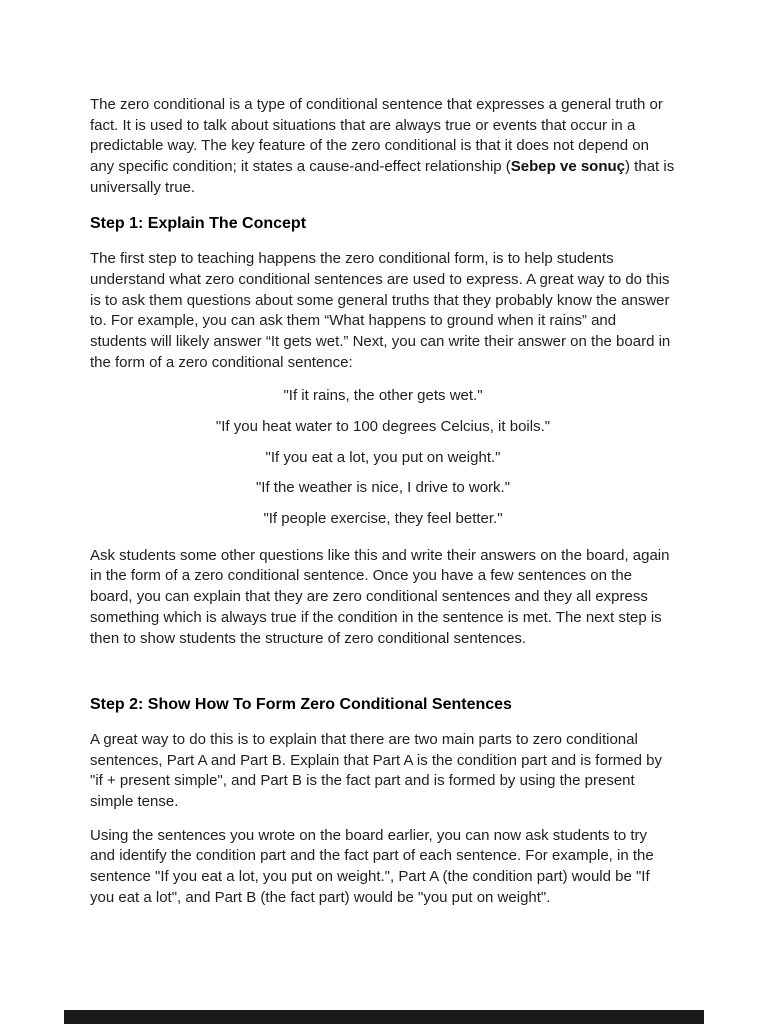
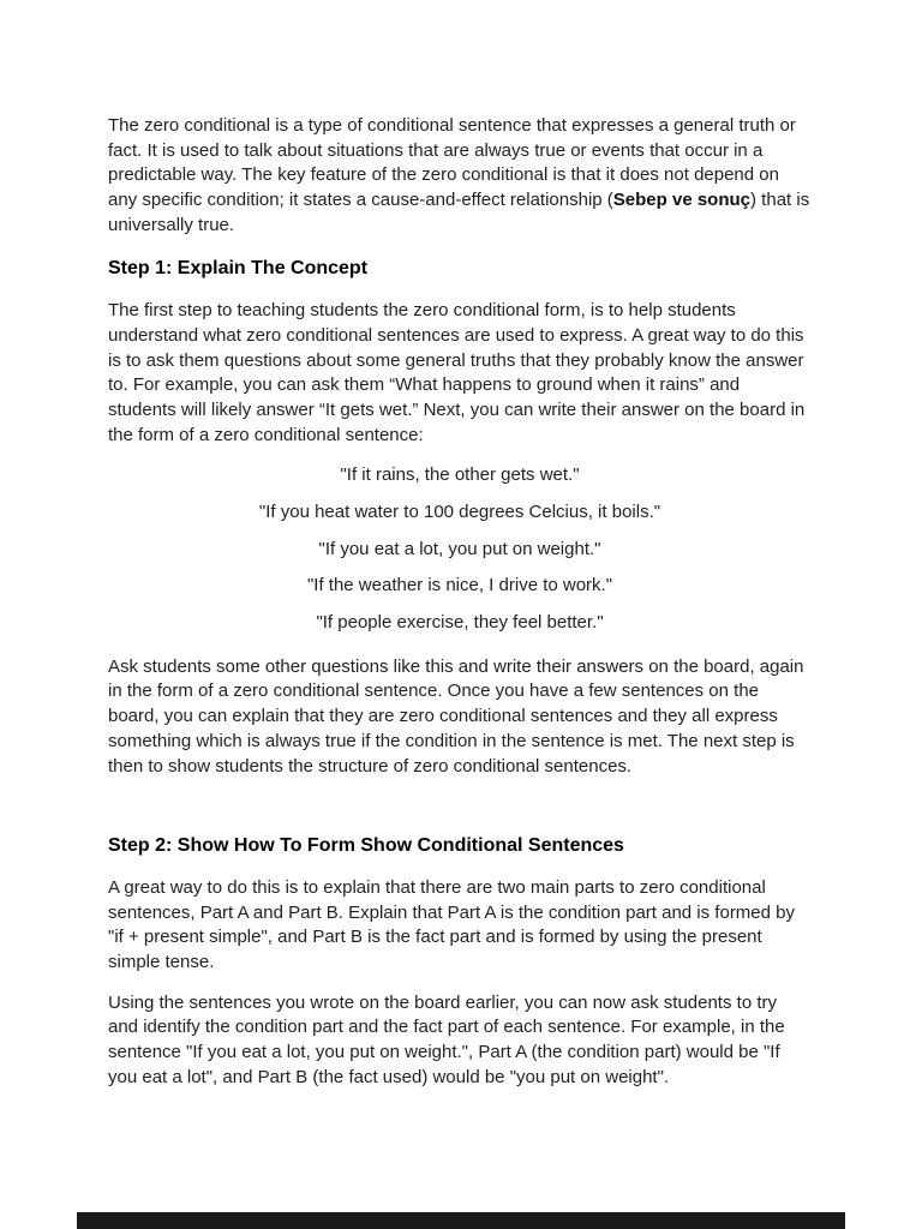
  The zero conditional is a type of conditional sentence that expresses a general truth or fact. It is used to talk about situations that are always true or events that occur in a predictable way. The key feature of the zero conditional is that it does not depend on any specific condition; it states a cause-and-effect relationship (Sebep ve sonuç) that is universally true.
  Step 1: Explain The Concept
- The first step to teaching happens the zero conditional form, is to help students understand what zero conditional sentences are used to express. A great way to do this is to ask them questions about some general truths that they probably know the answer to. For example, you can ask them “What happens to ground when it rains” and students will likely answer “It gets wet.” Next, you can write their answer on the board in the form of a zero conditional sentence:
+ The first step to teaching students the zero conditional form, is to help students understand what zero conditional sentences are used to express. A great way to do this is to ask them questions about some general truths that they probably know the answer to. For example, you can ask them “What happens to ground when it rains” and students will likely answer “It gets wet.” Next, you can write their answer on the board in the form of a zero conditional sentence:
  "If it rains, the other gets wet."
  "If you heat water to 100 degrees Celcius, it boils."
  "If you eat a lot, you put on weight."
  "If the weather is nice, I drive to work."
  "If people exercise, they feel better."
  Ask students some other questions like this and write their answers on the board, again in the form of a zero conditional sentence. Once you have a few sentences on the board, you can explain that they are zero conditional sentences and they all express something which is always true if the condition in the sentence is met. The next step is then to show students the structure of zero conditional sentences.
- Step 2: Show How To Form Zero Conditional Sentences
+ Step 2: Show How To Form Show Conditional Sentences
  A great way to do this is to explain that there are two main parts to zero conditional sentences, Part A and Part B. Explain that Part A is the condition part and is formed by "if + present simple", and Part B is the fact part and is formed by using the present simple tense.
- Using the sentences you wrote on the board earlier, you can now ask students to try and identify the condition part and the fact part of each sentence. For example, in the sentence "If you eat a lot, you put on weight.", Part A (the condition part) would be "If you eat a lot", and Part B (the fact part) would be "you put on weight".
+ Using the sentences you wrote on the board earlier, you can now ask students to try and identify the condition part and the fact part of each sentence. For example, in the sentence "If you eat a lot, you put on weight.", Part A (the condition part) would be "If you eat a lot", and Part B (the fact used) would be "you put on weight".
